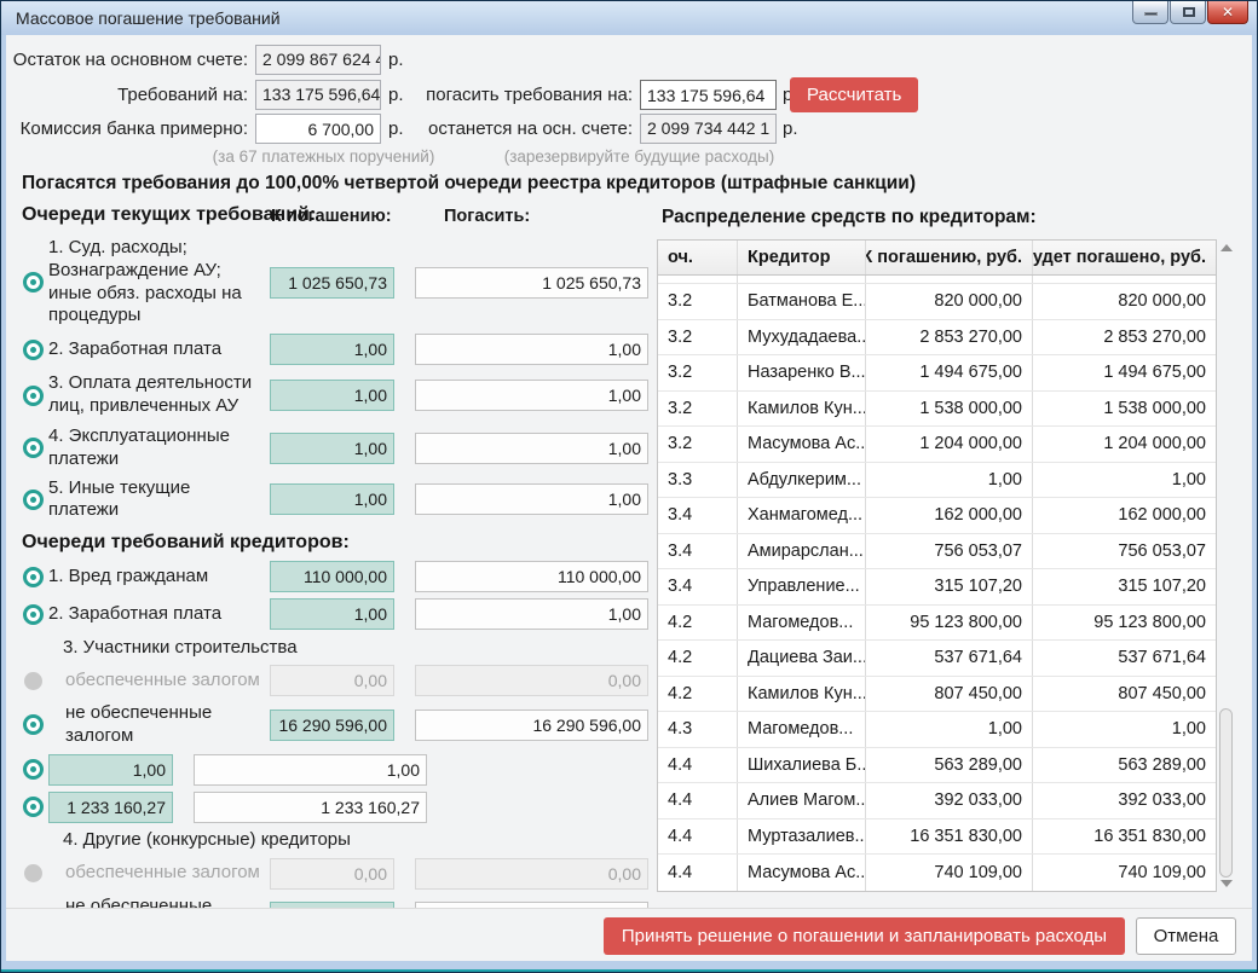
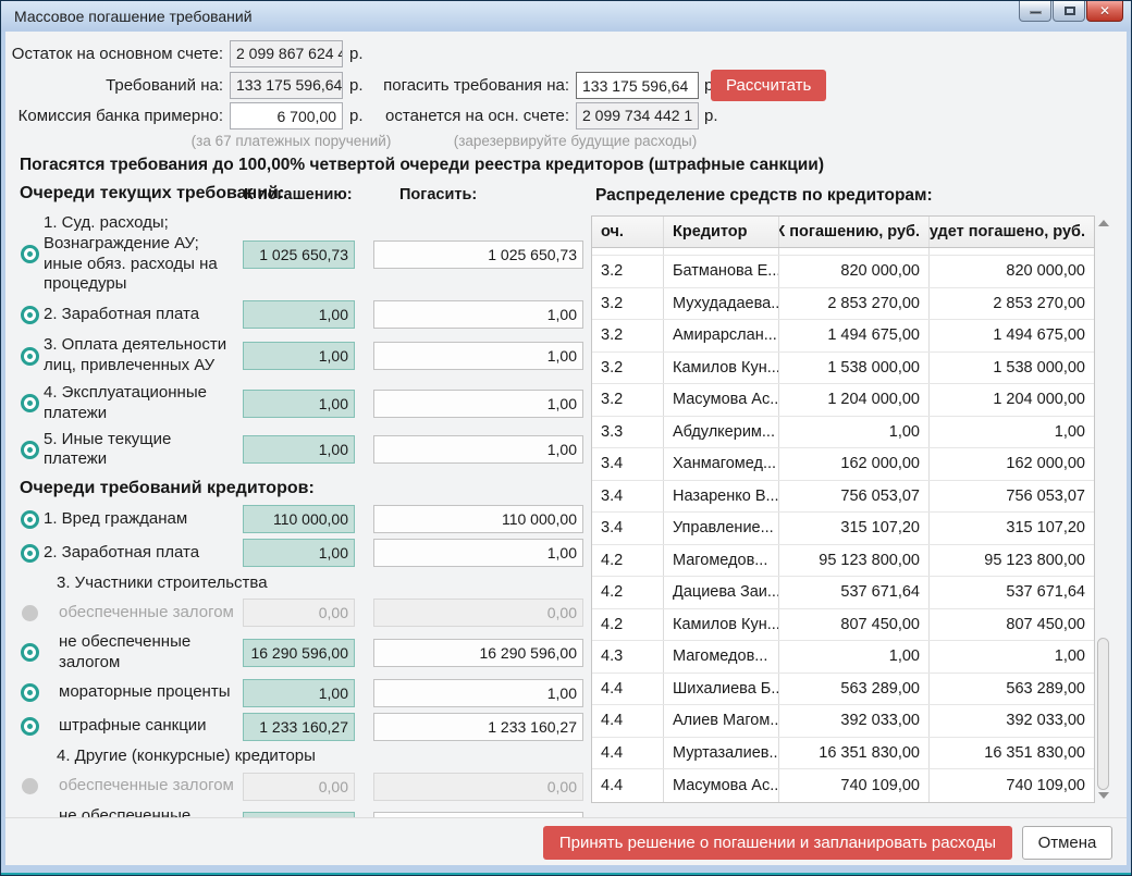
  Массовое погашение требований
  ✕
  Остаток на основном счете:
  2 099 867 624 4
  р.
  Требований на:
  133 175 596,64
  р.
  погасить требования на:
  133 175 596,64
  Комиссия банка примерно:
  6 700,00
  р.
  останется на осн. счете:
  2 099 734 442 1
  р.
  Рассчитать
  (за 67 платежных поручений)
  (зарезервируйте будущие расходы)
  Погасятся требования до 100,00% четвертой очереди реестра кредиторов (штрафные санкции)
  Очереди текущих требований:
  К погашению:
  Погасить:
  1. Суд. расходы; Вознаграждение АУ; иные обяз. расходы на процедуры
  1 025 650,73
  1 025 650,73
  2. Заработная плата
  1,00
  1,00
  3. Оплата деятельности лиц, привлеченных АУ
  1,00
  1,00
  4. Эксплуатационные платежи
  1,00
  1,00
  5. Иные текущие платежи
  1,00
  1,00
  Очереди требований кредиторов:
  1. Вред гражданам
  110 000,00
  110 000,00
  2. Заработная плата
  1,00
  1,00
  3. Участники строительства
  обеспеченные залогом
  0,00
  0,00
  не обеспеченные залогом
  16 290 596,00
  16 290 596,00
+ мораторные проценты
  1,00
  1,00
+ штрафные санкции
  1 233 160,27
  1 233 160,27
  4. Другие (конкурсные) кредиторы
  обеспеченные залогом
  0,00
  0,00
  Распределение средств по кредиторам:
  оч.
  Кредитор
  К погашению, руб.
  удет погашено, руб.
  3.2
  Батманова Е...
  820 000,00
  820 000,00
  3.2
  Мухудадаева..
  2 853 270,00
  2 853 270,00
  3.2
- Назаренко В...
+ Амирарслан...
  1 494 675,00
  1 494 675,00
  3.2
  Камилов Кун...
  1 538 000,00
  1 538 000,00
  3.2
  Масумова Ас..
  1 204 000,00
  1 204 000,00
  3.3
  Абдулкерим...
  1,00
  1,00
  3.4
  Ханмагомед...
  162 000,00
  162 000,00
  3.4
- Амирарслан...
+ Назаренко В...
  756 053,07
  756 053,07
  3.4
  Управление...
  315 107,20
  315 107,20
  4.2
  Магомедов...
  95 123 800,00
  95 123 800,00
  4.2
  Дациева Заи...
  537 671,64
  537 671,64
  4.2
  Камилов Кун...
  807 450,00
  807 450,00
  4.3
  Магомедов...
  1,00
  1,00
  4.4
  Шихалиева Б..
  563 289,00
  563 289,00
  4.4
  Алиев Магом..
  392 033,00
  392 033,00
  4.4
  Муртазалиев..
  16 351 830,00
  16 351 830,00
  4.4
  Масумова Ас..
  740 109,00
  740 109,00
  Принять решение о погашении и запланировать расходы
  Отмена
